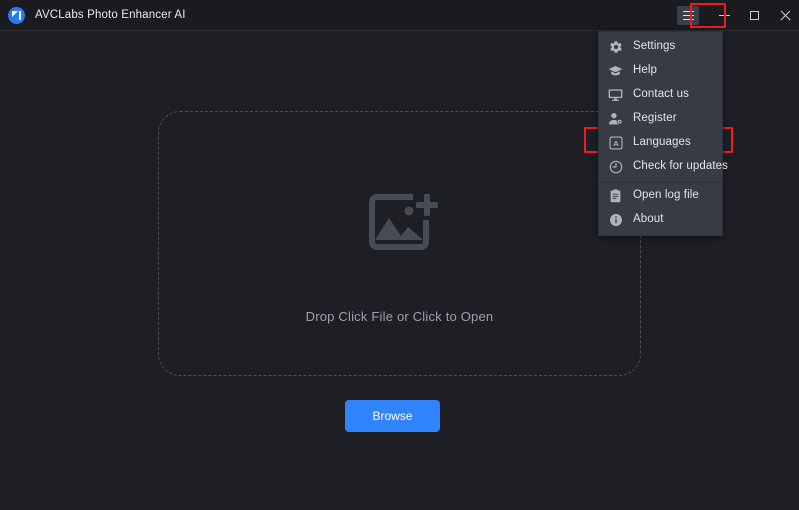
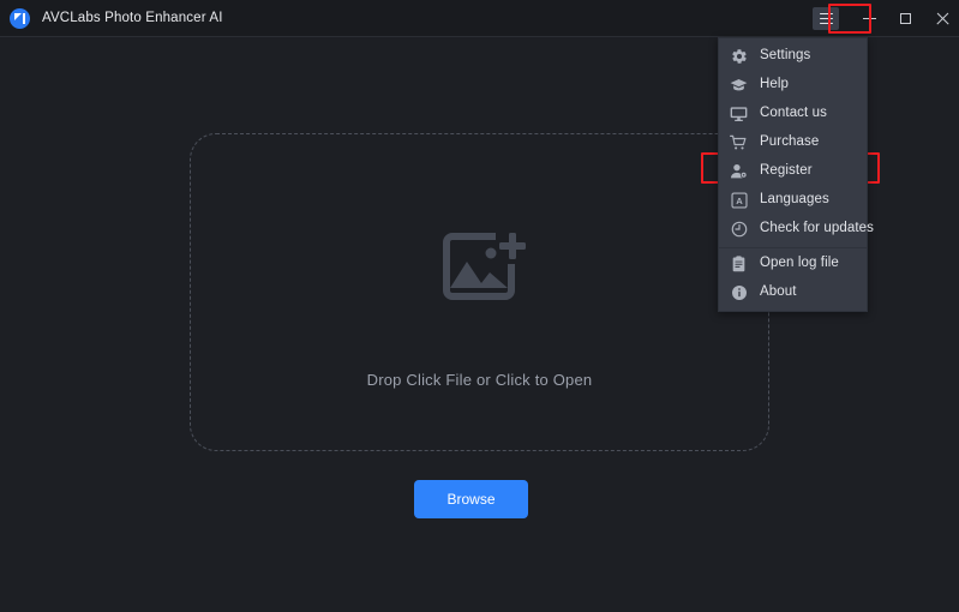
  AVCLabs Photo Enhancer AI
  Drop Click File or Click to Open
  Browse
  Settings
  Help
  Contact us
+ Purchase
  Register
  A
  Languages
  Check for updates
  Open log file
  About
